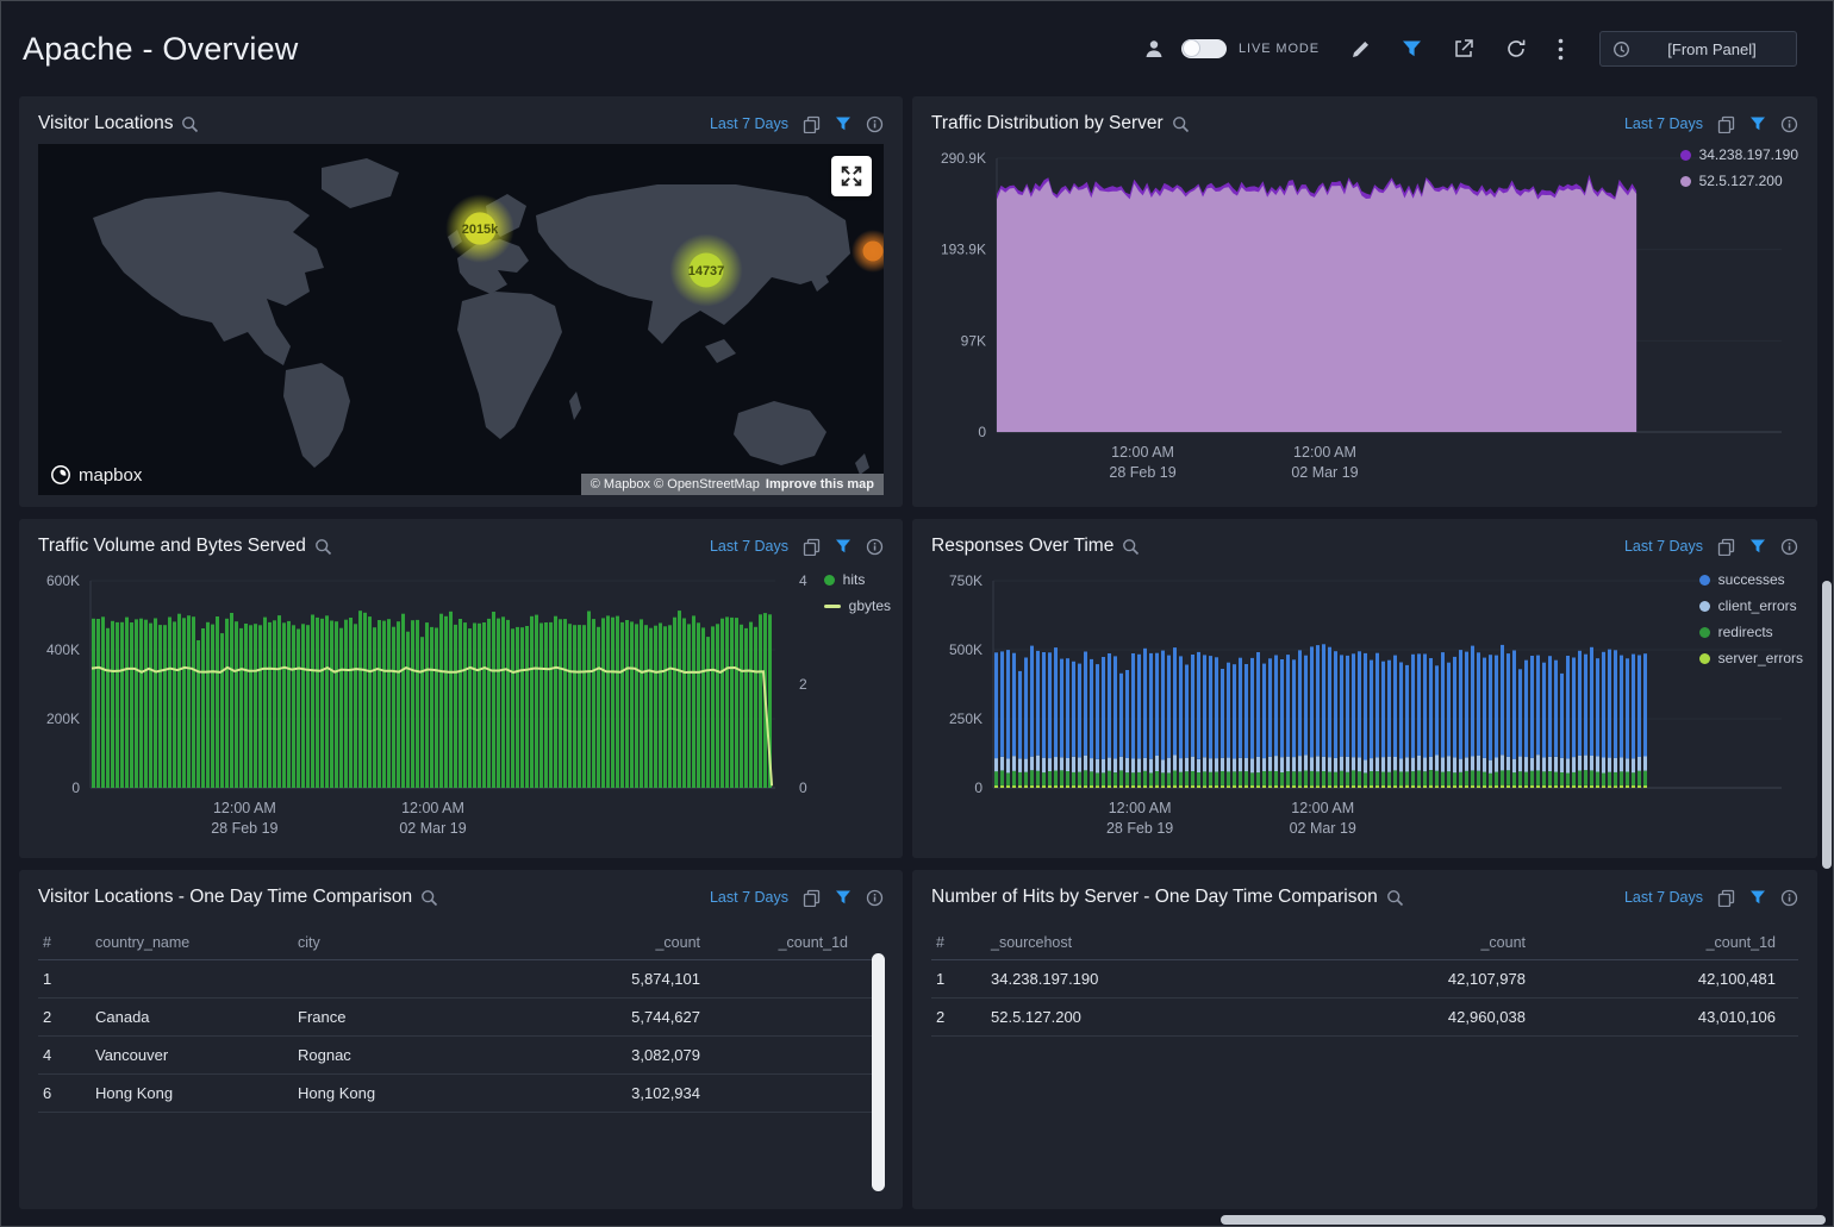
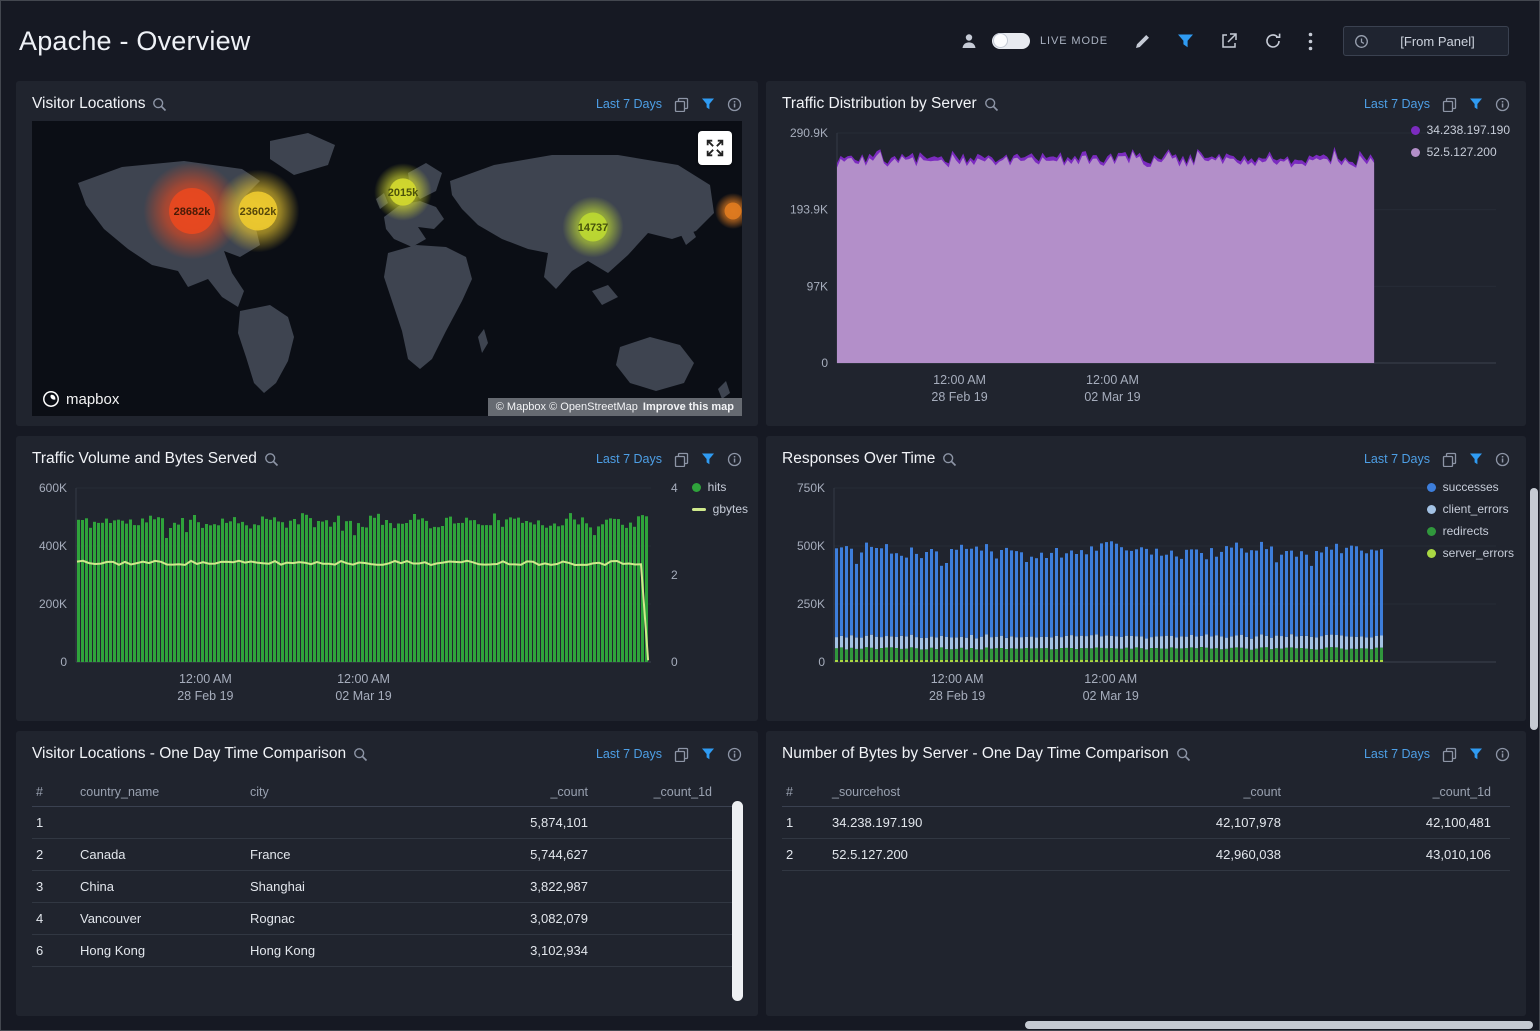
  Apache - Overview
  LIVE MODE
  [From Panel]
  Visitor Locations
  Last 7 Days
+ 28682k
+ 23602k
  2015k
  14737
  mapbox
  © Mapbox © OpenStreetMap
  Improve this map
  Traffic Distribution by Server
  Last 7 Days
  34.238.197.190
  52.5.127.200
  0
  97K
  193.9K
  290.9K
  12:00 AM
  28 Feb 19
  12:00 AM
  02 Mar 19
  Traffic Volume and Bytes Served
  Last 7 Days
  hits
  gbytes
  0
  200K
  400K
  600K
  12:00 AM
  28 Feb 19
  12:00 AM
  02 Mar 19
  0
  2
  4
  Responses Over Time
  Last 7 Days
  successes
  client_errors
  redirects
  server_errors
  0
  250K
  500K
  750K
  12:00 AM
  28 Feb 19
  12:00 AM
  02 Mar 19
  Visitor Locations - One Day Time Comparison
  Last 7 Days
  #
  country_name
  city
  _count
  _count_1d
  1
  5,874,101
  2
  Canada
  France
  5,744,627
+ 3
+ China
+ Shanghai
+ 3,822,987
  4
  Vancouver
  Rognac
  3,082,079
  6
  Hong Kong
  Hong Kong
  3,102,934
- Number of Hits by Server - One Day Time Comparison
+ Number of Bytes by Server - One Day Time Comparison
  Last 7 Days
  #
  _sourcehost
  _count
  _count_1d
  1
  34.238.197.190
  42,107,978
  42,100,481
  2
  52.5.127.200
  42,960,038
  43,010,106
